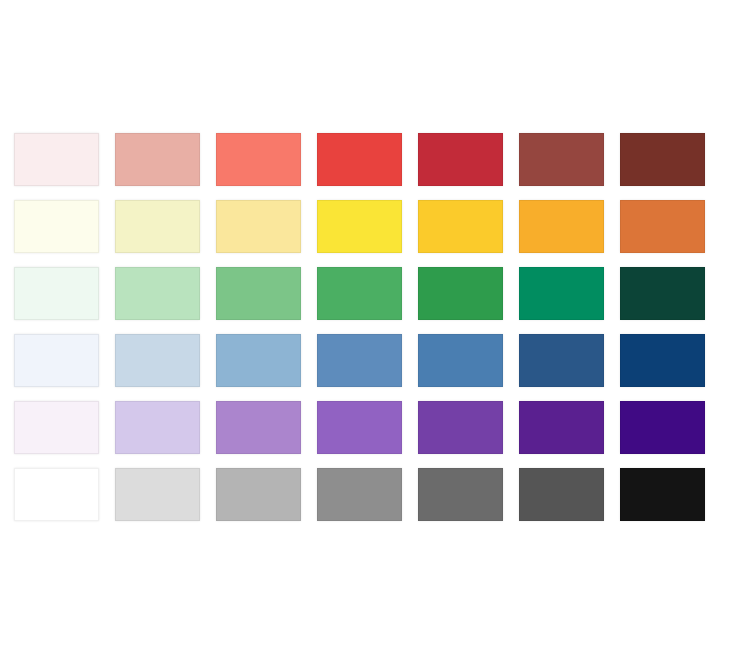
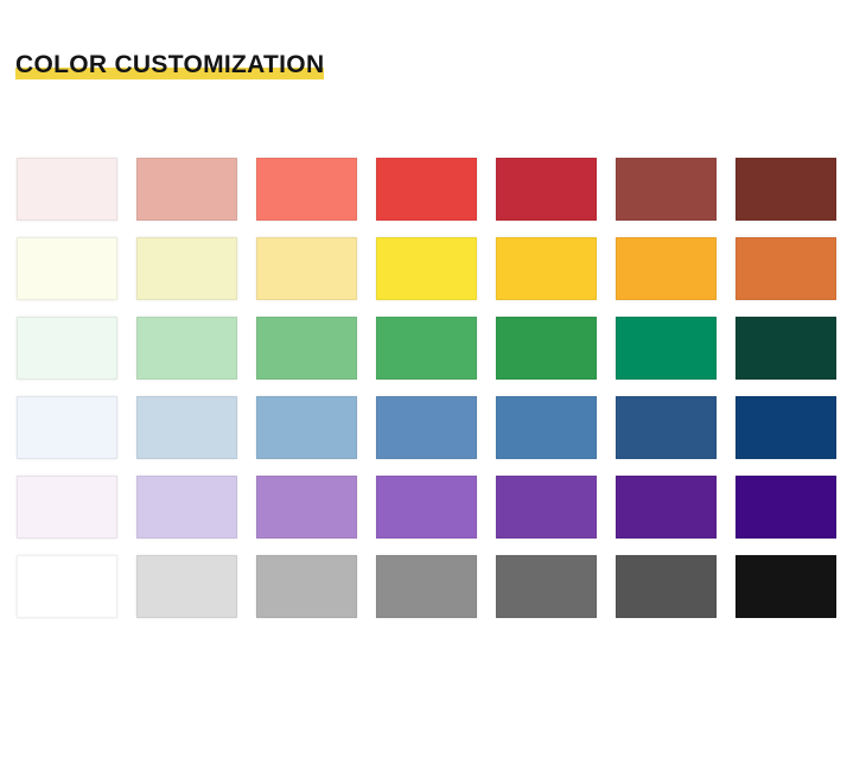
+ COLOR CUSTOMIZATION
